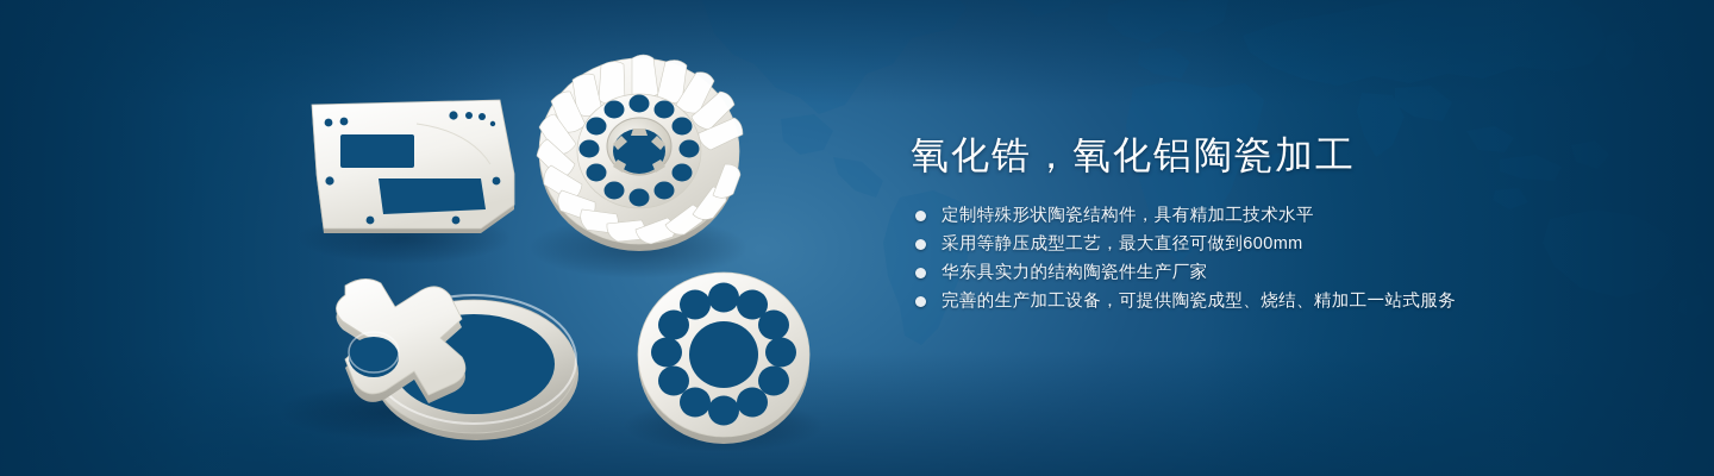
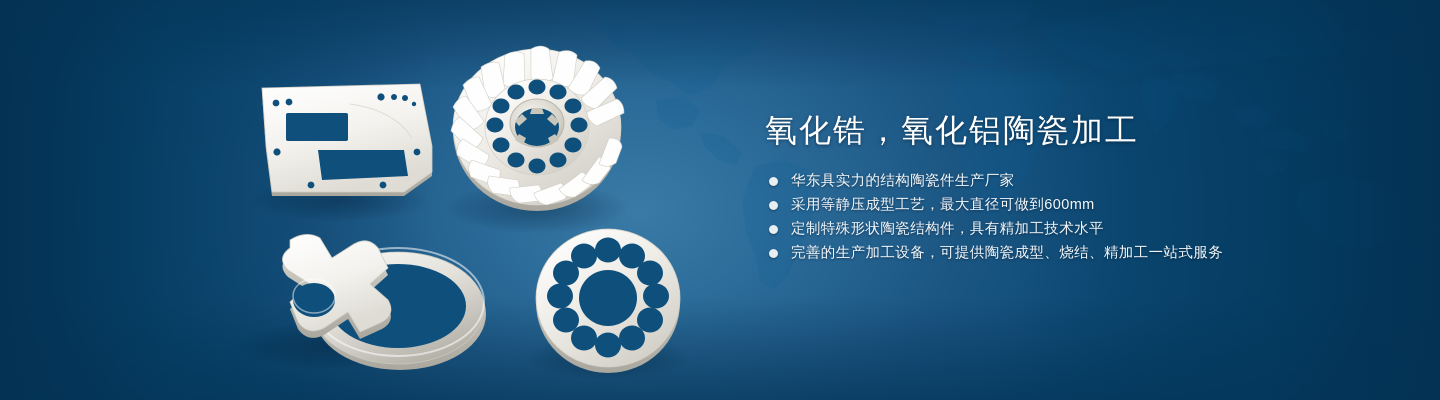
  氧化锆，氧化铝陶瓷加工
- 定制特殊形状陶瓷结构件，具有精加工技术水平
+ 华东具实力的结构陶瓷件生产厂家
  采用等静压成型工艺，最大直径可做到600mm
- 华东具实力的结构陶瓷件生产厂家
+ 定制特殊形状陶瓷结构件，具有精加工技术水平
  完善的生产加工设备，可提供陶瓷成型、烧结、精加工一站式服务
